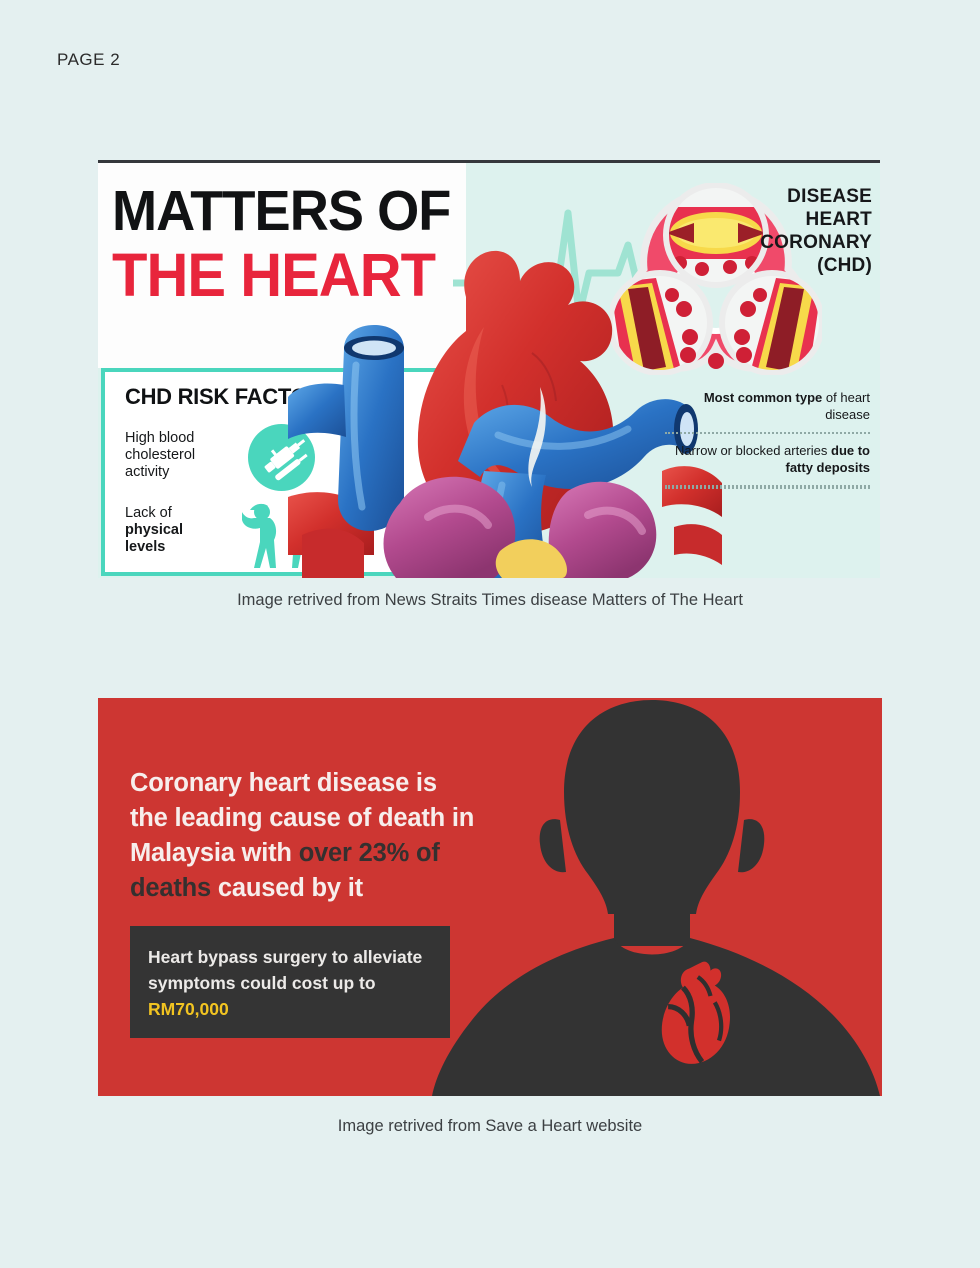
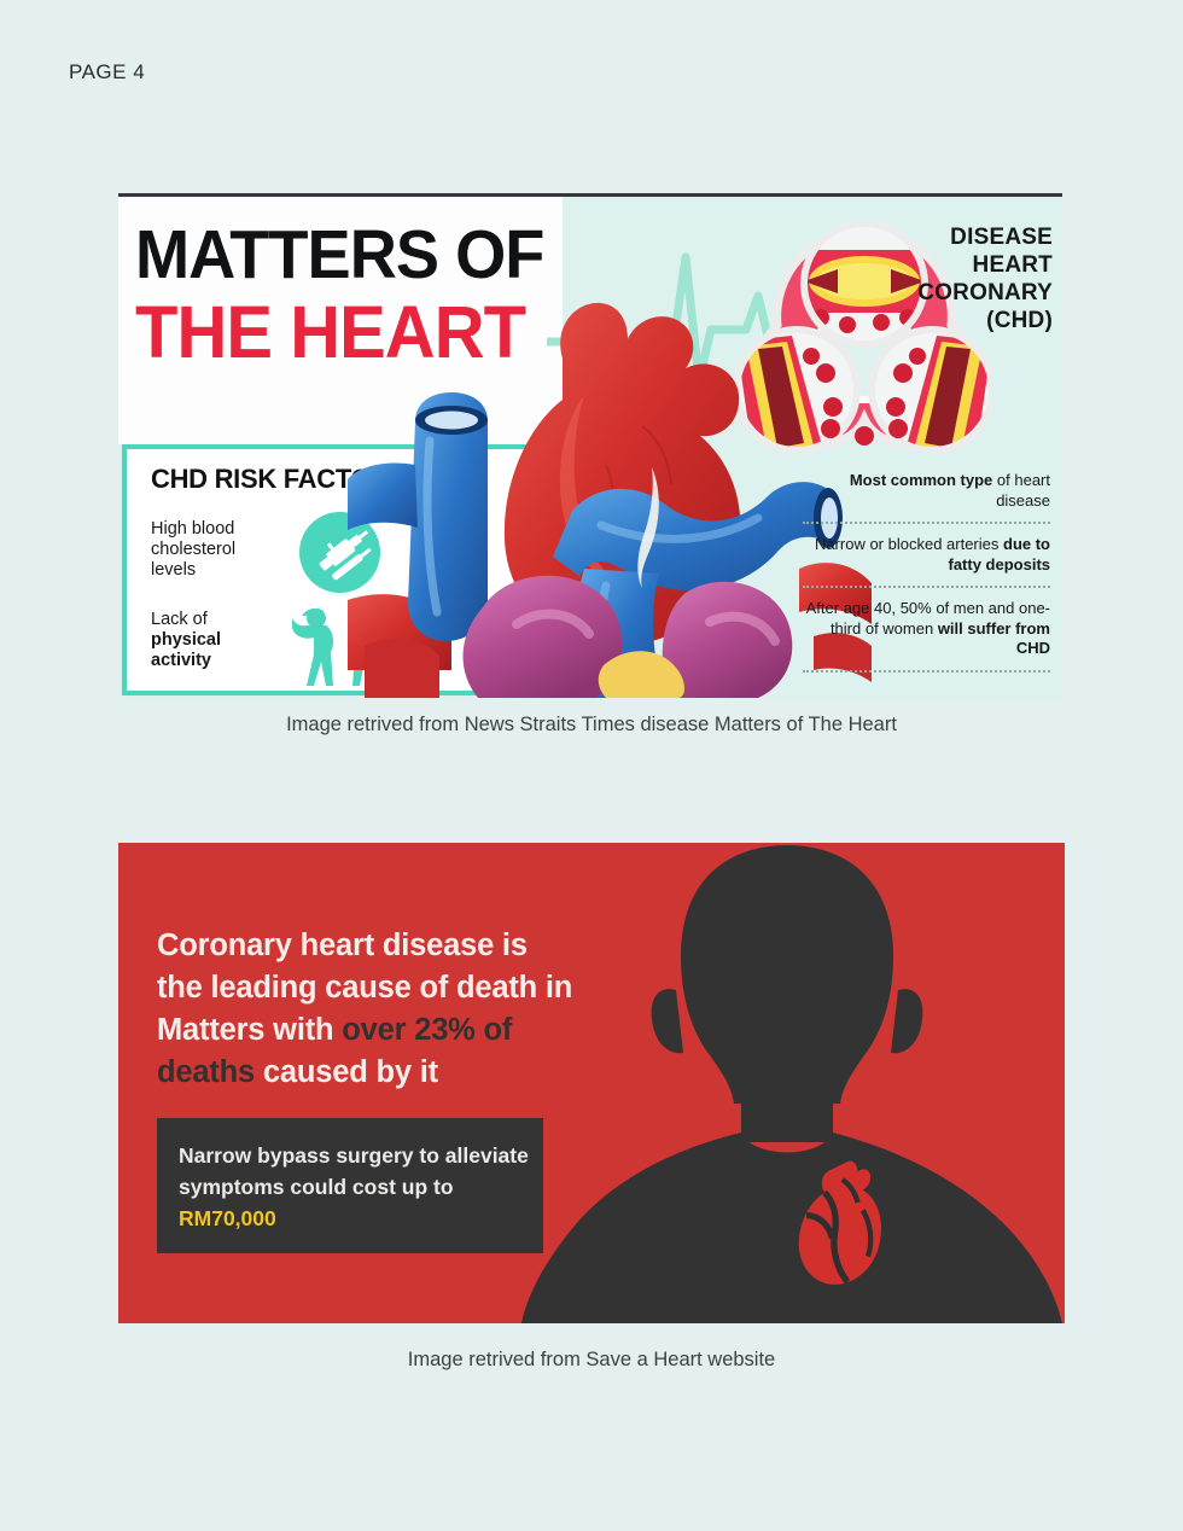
- PAGE 2
+ PAGE 4
  DISEASE
  HEART
  CORONARY
  (CHD)
  MATTERS OF
  THE HEART
  CHD RISK FACT
  High blood
  cholesterol
- activity
+ levels
  Lack of
  physical
- levels
+ activity
  Most common type of heart disease
  Narrow or blocked arteries due to fatty deposits
+ After age 40, 50% of men and one-third of women will suffer from CHD
  Image retrived from News Straits Times disease Matters of The Heart
- Coronary heart disease is the leading cause of death in Malaysia with over 23% of deaths caused by it
+ Coronary heart disease is the leading cause of death in Matters with over 23% of deaths caused by it
- Heart bypass surgery to alleviate symptoms could cost up to RM70,000
+ Narrow bypass surgery to alleviate symptoms could cost up to RM70,000
  Image retrived from Save a Heart website
